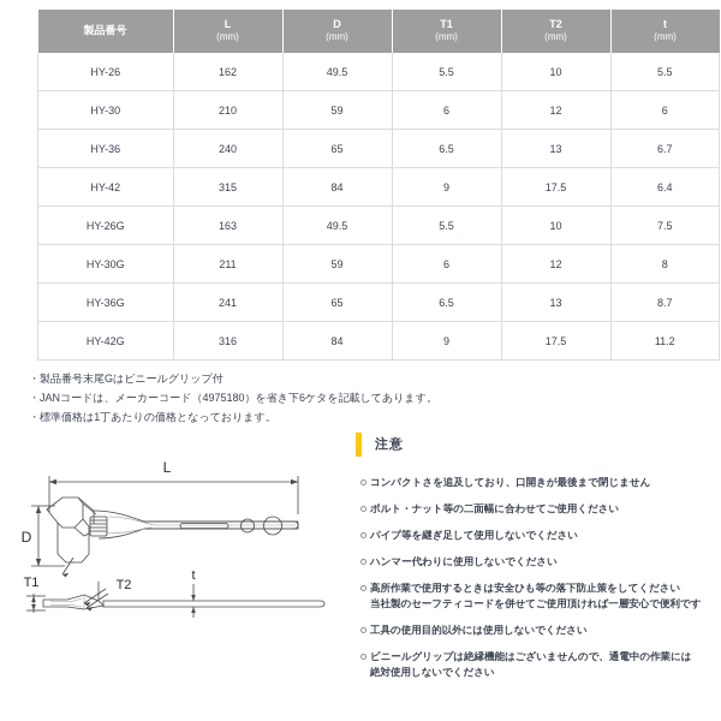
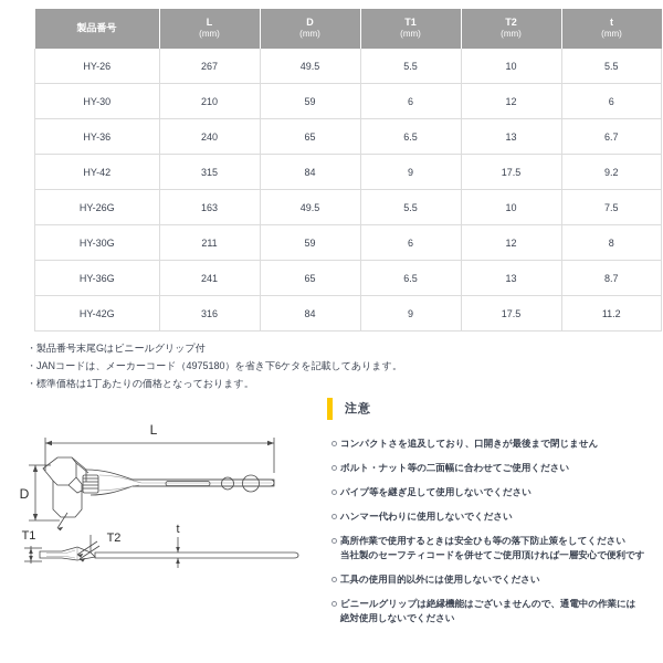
  製品番号	L (mm)	D (mm)	T1 (mm)	T2 (mm)	t (mm)
- HY-26	162	49.5	5.5	10	5.5
+ HY-26	267	49.5	5.5	10	5.5
  HY-30	210	59	6	12	6
  HY-36	240	65	6.5	13	6.7
- HY-42	315	84	9	17.5	6.4
+ HY-42	315	84	9	17.5	9.2
  HY-26G	163	49.5	5.5	10	7.5
  HY-30G	211	59	6	12	8
  HY-36G	241	65	6.5	13	8.7
  HY-42G	316	84	9	17.5	11.2
  ・製品番号末尾Gはビニールグリップ付
  ・JANコードは、メーカーコード（4975180）を省き下6ケタを記載してあります。
  ・標準価格は1丁あたりの価格となっております。
  L
  D
  T1
  T2
  t
  注意
  コンパクトさを追及しており、口開きが最後まで閉じません
  ボルト・ナット等の二面幅に合わせてご使用ください
  パイプ等を継ぎ足して使用しないでください
  ハンマー代わりに使用しないでください
  高所作業で使用するときは安全ひも等の落下防止策をしてください
  当社製のセーフティコードを併せてご使用頂ければ一層安心で便利です
  工具の使用目的以外には使用しないでください
  ビニールグリップは絶縁機能はございませんので、通電中の作業には
  絶対使用しないでください
